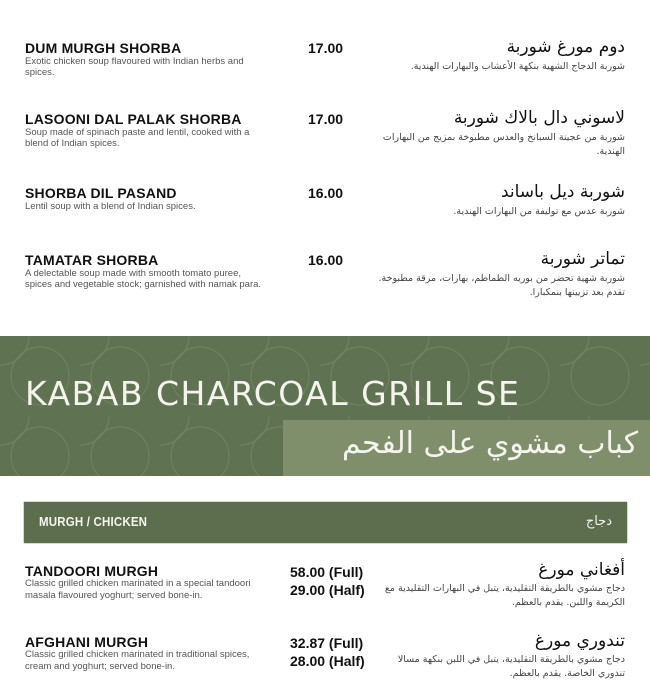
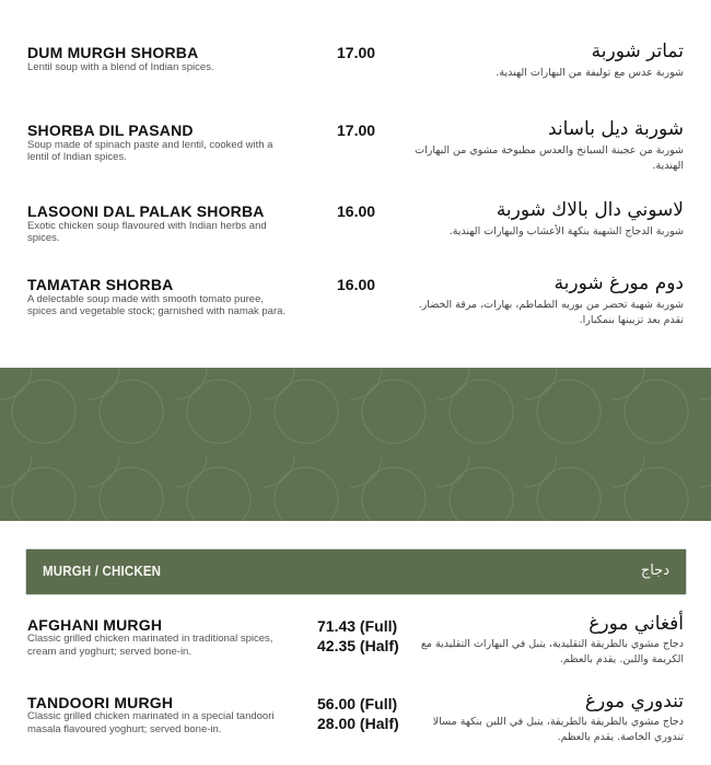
  DUM MURGH SHORBA
- Exotic chicken soup flavoured with Indian herbs and spices.
+ Lentil soup with a blend of Indian spices.
  17.00
- دوم مورغ شوربة
+ تماتر شوربة
- شوربة الدجاج الشهية بنكهة الأعشاب والبهارات الهندية.
+ شوربة عدس مع توليفة من البهارات الهندية.
- LASOONI DAL PALAK SHORBA
+ SHORBA DIL PASAND
- Soup made of spinach paste and lentil, cooked with a blend of Indian spices.
+ Soup made of spinach paste and lentil, cooked with a lentil of Indian spices.
  17.00
- لاسوني دال بالاك شوربة
+ شوربة ديل باساند
- شوربة من عجينة السبانخ والعدس مطبوخة بمزيج من البهارات الهندية.
+ شوربة من عجينة السبانخ والعدس مطبوخة مشوي من البهارات الهندية.
- SHORBA DIL PASAND
+ LASOONI DAL PALAK SHORBA
- Lentil soup with a blend of Indian spices.
+ Exotic chicken soup flavoured with Indian herbs and spices.
  16.00
- شوربة ديل باساند
+ لاسوني دال بالاك شوربة
- شوربة عدس مع توليفة من البهارات الهندية.
+ شوربة الدجاج الشهية بنكهة الأعشاب والبهارات الهندية.
  TAMATAR SHORBA
  A delectable soup made with smooth tomato puree, spices and vegetable stock; garnished with namak para.
  16.00
- تماتر شوربة
+ دوم مورغ شوربة
- شوربة شهية تحضر من بوريه الطماطم، بهارات، مرقة مطبوخة. تقدم بعد تزيينها بنمكبارا.
+ شوربة شهية تحضر من بوريه الطماطم، بهارات، مرقة الخضار. تقدم بعد تزيينها بنمكبارا.
- KABAB CHARCOAL GRILL SE
- كباب مشوي على الفحم
  MURGH / CHICKEN
  دجاج
- TANDOORI MURGH
+ AFGHANI MURGH
- Classic grilled chicken marinated in a special tandoori masala flavoured yoghurt; served bone-in.
+ Classic grilled chicken marinated in traditional spices, cream and yoghurt; served bone-in.
- 58.00 (Full)
+ 71.43 (Full)
- 29.00 (Half)
+ 42.35 (Half)
  أفغاني مورغ
  دجاج مشوي بالطريقة التقليدية، يتبل في البهارات التقليدية مع الكريمة واللبن. يقدم بالعظم.
- AFGHANI MURGH
+ TANDOORI MURGH
- Classic grilled chicken marinated in traditional spices, cream and yoghurt; served bone-in.
+ Classic grilled chicken marinated in a special tandoori masala flavoured yoghurt; served bone-in.
- 32.87 (Full)
+ 56.00 (Full)
  28.00 (Half)
  تندوري مورغ
- دجاج مشوي بالطريقة التقليدية، يتبل في اللبن بنكهة مسالا تندوري الخاصة. يقدم بالعظم.
+ دجاج مشوي بالطريقة بالطريقة، يتبل في اللبن بنكهة مسالا تندوري الخاصة. يقدم بالعظم.
